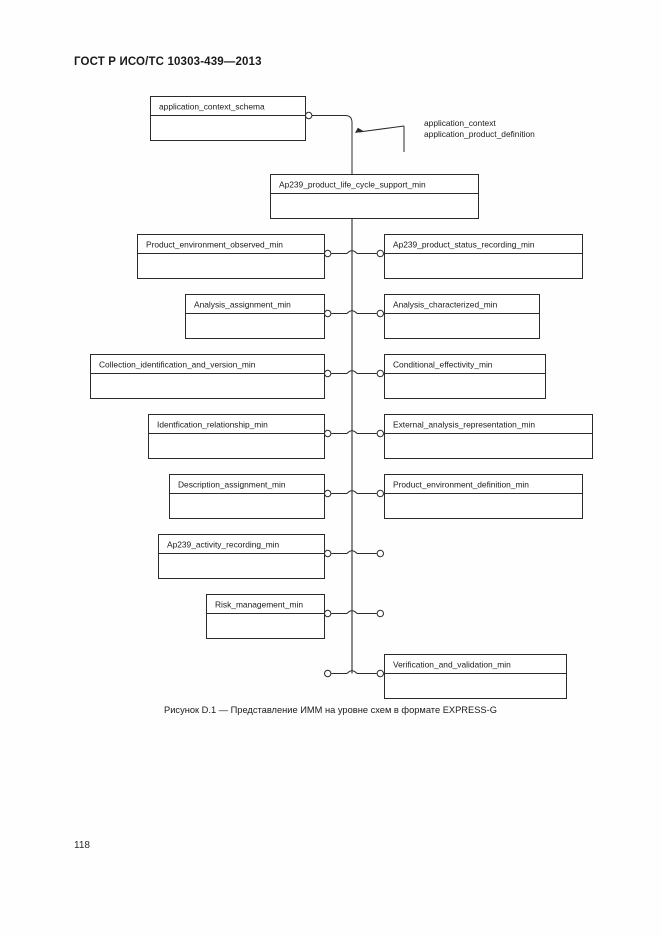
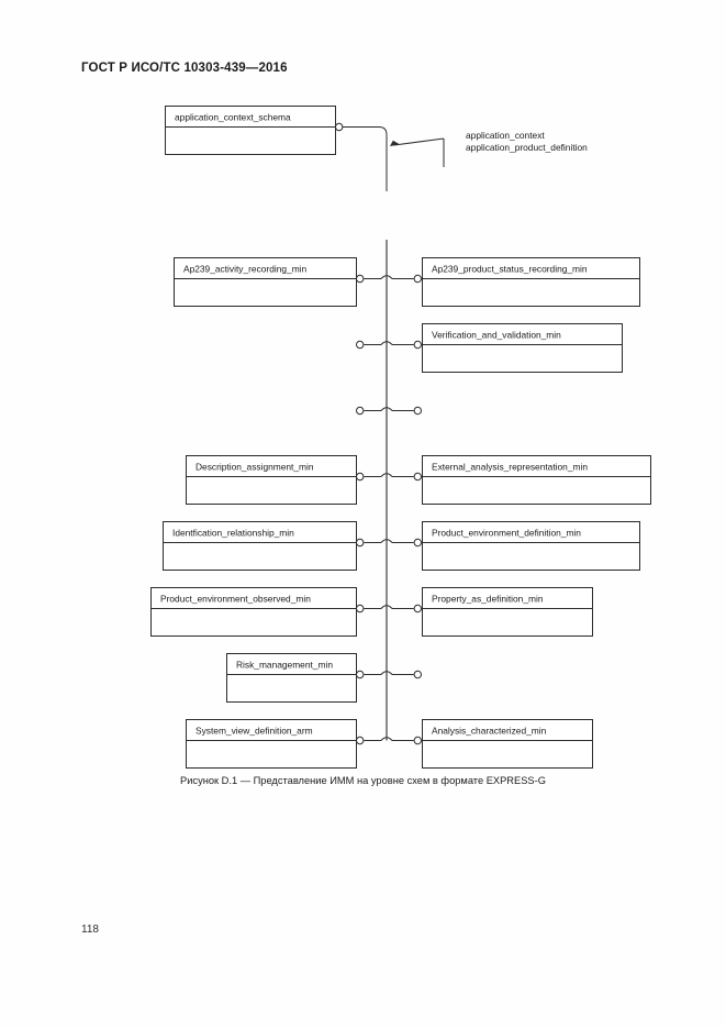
- ГОСТ Р ИСО/ТС 10303-439—2013
+ ГОСТ Р ИСО/ТС 10303-439—2016
  application_context
  application_product_definition
  application_context_schema
- Ap239_product_life_cycle_support_min
- Product_environment_observed_min
+ Ap239_activity_recording_min
  Ap239_product_status_recording_min
- Analysis_assignment_min
- Analysis_characterized_min
+ Verification_and_validation_min
- Collection_identification_and_version_min
- Conditional_effectivity_min
- Identfication_relationship_min
+ Description_assignment_min
  External_analysis_representation_min
- Description_assignment_min
+ Identfication_relationship_min
  Product_environment_definition_min
- Ap239_activity_recording_min
+ Product_environment_observed_min
+ Property_as_definition_min
  Risk_management_min
+ System_view_definition_arm
- Verification_and_validation_min
+ Analysis_characterized_min
  Рисунок D.1 — Представление ИММ на уровне схем в формате EXPRESS-G
  118
